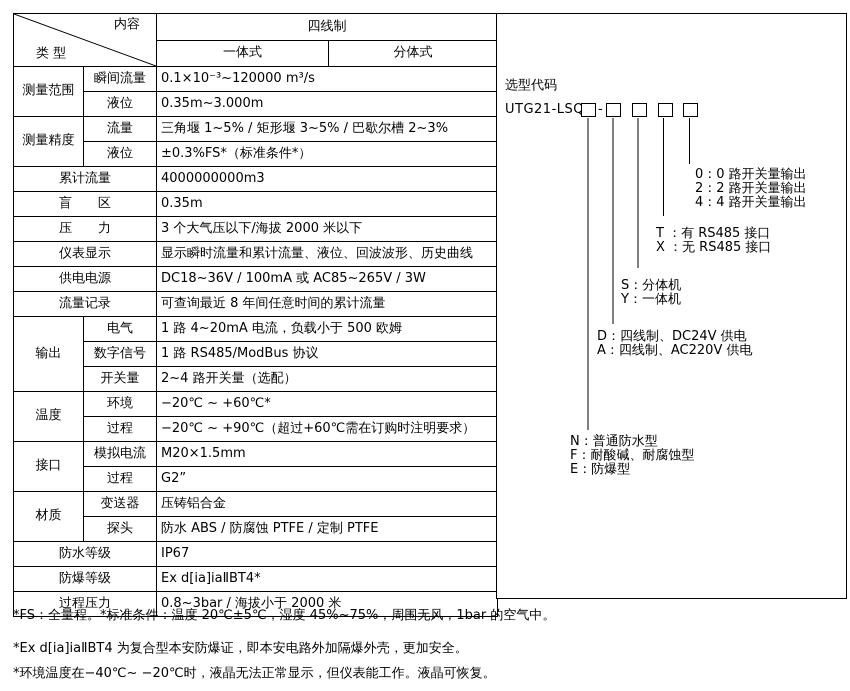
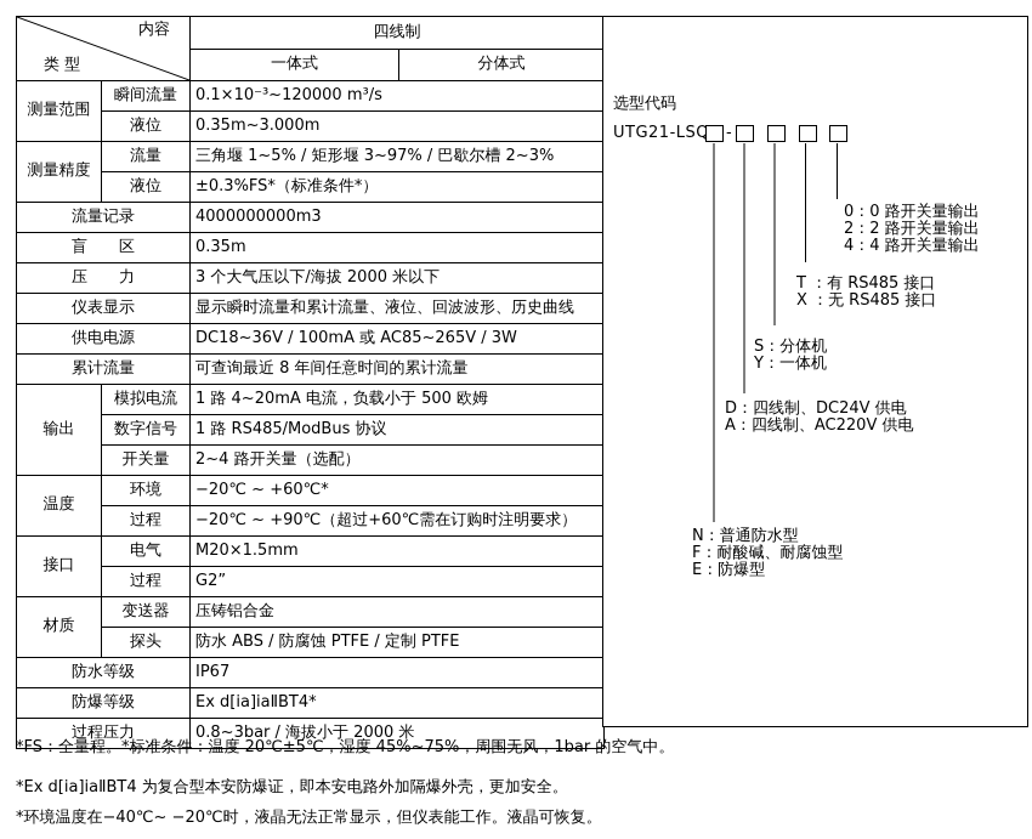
  内容 类 型	四线制
  一体式	分体式
  测量范围	瞬间流量	0.1×10⁻³~120000 m³/s
  液位	0.35m~3.000m
- 测量精度	流量	三角堰 1~5% / 矩形堰 3~5% / 巴歇尔槽 2~3%
+ 测量精度	流量	三角堰 1~5% / 矩形堰 3~97% / 巴歇尔槽 2~3%
  液位	±0.3%FS*（标准条件*）
- 累计流量	4000000000m3
+ 流量记录	4000000000m3
  盲 区	0.35m
  压 力	3 个大气压以下/海拔 2000 米以下
  仪表显示	显示瞬时流量和累计流量、液位、回波波形、历史曲线
  供电电源	DC18~36V / 100mA 或 AC85~265V / 3W
- 流量记录	可查询最近 8 年间任意时间的累计流量
+ 累计流量	可查询最近 8 年间任意时间的累计流量
- 输出	电气	1 路 4~20mA 电流，负载小于 500 欧姆
+ 输出	模拟电流	1 路 4~20mA 电流，负载小于 500 欧姆
  数字信号	1 路 RS485/ModBus 协议
  开关量	2~4 路开关量（选配）
  温度	环境	−20℃ ~ +60℃*
  过程	−20℃ ~ +90℃（超过+60℃需在订购时注明要求）
- 接口	模拟电流	M20×1.5mm
+ 接口	电气	M20×1.5mm
  过程	G2”
  材质	变送器	压铸铝合金
  探头	防水 ABS / 防腐蚀 PTFE / 定制 PTFE
  防水等级	IP67
  防爆等级	Ex d[ia]iaⅡBT4*
  过程压力	0.8~3bar / 海拔小于 2000 米
  选型代码
  UTG21-LSQ -
  0：0 路开关量输出
  2：2 路开关量输出
  4：4 路开关量输出
  T ：有 RS485 接口
  X ：无 RS485 接口
  S：分体机
  Y：一体机
  D：四线制、DC24V 供电
  A：四线制、AC220V 供电
  N：普通防水型
  F：耐酸碱、耐腐蚀型
  E：防爆型
  *FS：全量程。*标准条件：温度 20℃±5℃，湿度 45%~75%，周围无风，1bar 的空气中。
  *Ex d[ia]iaⅡBT4 为复合型本安防爆证，即本安电路外加隔爆外壳，更加安全。
  *环境温度在−40℃~ −20℃时，液晶无法正常显示，但仪表能工作。液晶可恢复。
